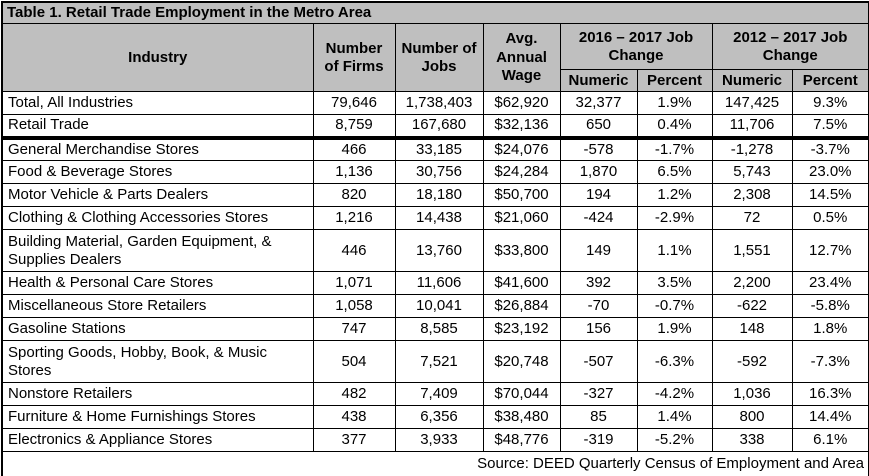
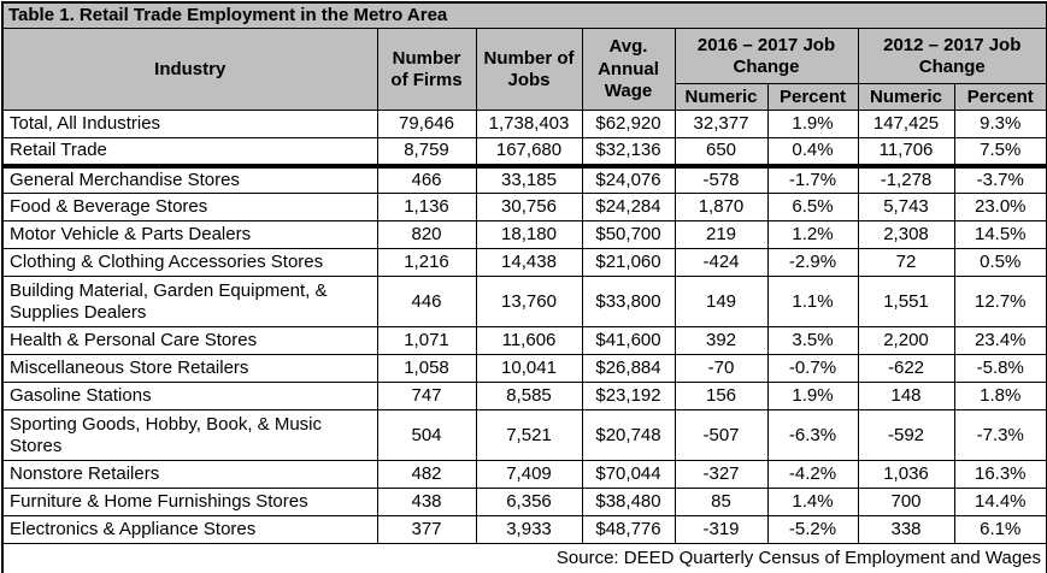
  Table 1. Retail Trade Employment in the Metro Area
  Industry	Number of Firms	Number of Jobs	Avg. Annual Wage	2016 – 2017 Job Change	2012 – 2017 Job Change
  Numeric	Percent	Numeric	Percent
  Total, All Industries	79,646	1,738,403	$62,920	32,377	1.9%	147,425	9.3%
  Retail Trade	8,759	167,680	$32,136	650	0.4%	11,706	7.5%
  General Merchandise Stores	466	33,185	$24,076	-578	-1.7%	-1,278	-3.7%
  Food & Beverage Stores	1,136	30,756	$24,284	1,870	6.5%	5,743	23.0%
- Motor Vehicle & Parts Dealers	820	18,180	$50,700	194	1.2%	2,308	14.5%
+ Motor Vehicle & Parts Dealers	820	18,180	$50,700	219	1.2%	2,308	14.5%
  Clothing & Clothing Accessories Stores	1,216	14,438	$21,060	-424	-2.9%	72	0.5%
  Building Material, Garden Equipment, & Supplies Dealers	446	13,760	$33,800	149	1.1%	1,551	12.7%
  Health & Personal Care Stores	1,071	11,606	$41,600	392	3.5%	2,200	23.4%
  Miscellaneous Store Retailers	1,058	10,041	$26,884	-70	-0.7%	-622	-5.8%
  Gasoline Stations	747	8,585	$23,192	156	1.9%	148	1.8%
  Sporting Goods, Hobby, Book, & Music Stores	504	7,521	$20,748	-507	-6.3%	-592	-7.3%
  Nonstore Retailers	482	7,409	$70,044	-327	-4.2%	1,036	16.3%
- Furniture & Home Furnishings Stores	438	6,356	$38,480	85	1.4%	800	14.4%
+ Furniture & Home Furnishings Stores	438	6,356	$38,480	85	1.4%	700	14.4%
  Electronics & Appliance Stores	377	3,933	$48,776	-319	-5.2%	338	6.1%
- Source: DEED Quarterly Census of Employment and Area
+ Source: DEED Quarterly Census of Employment and Wages
